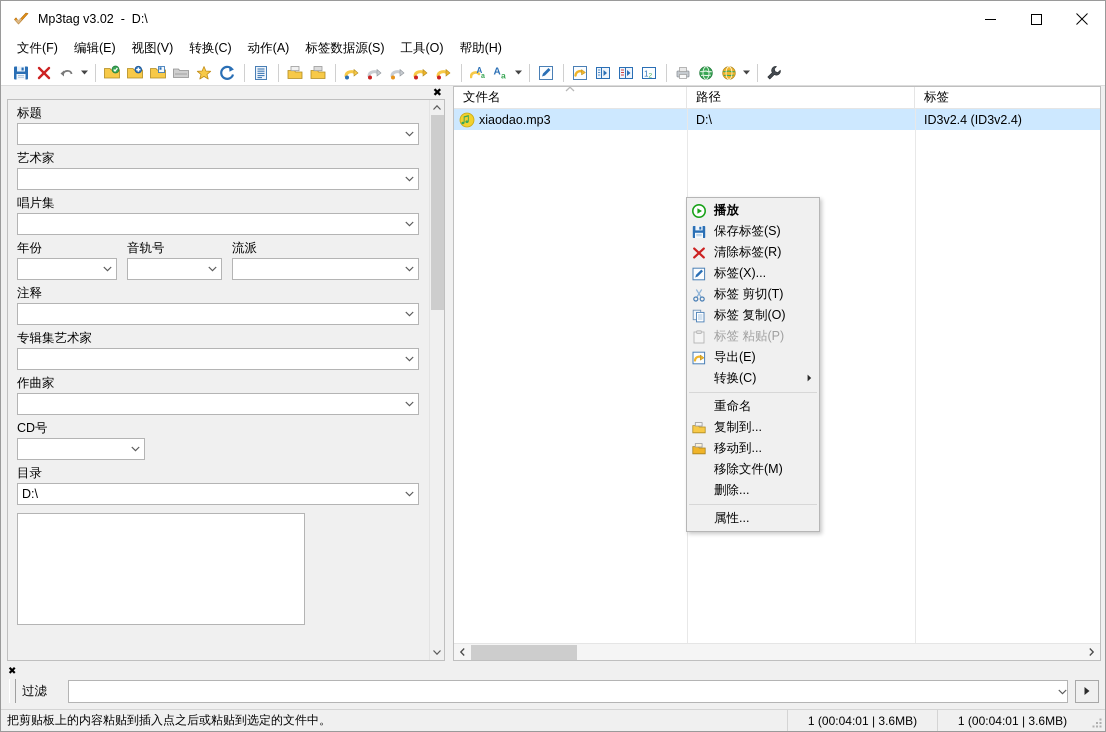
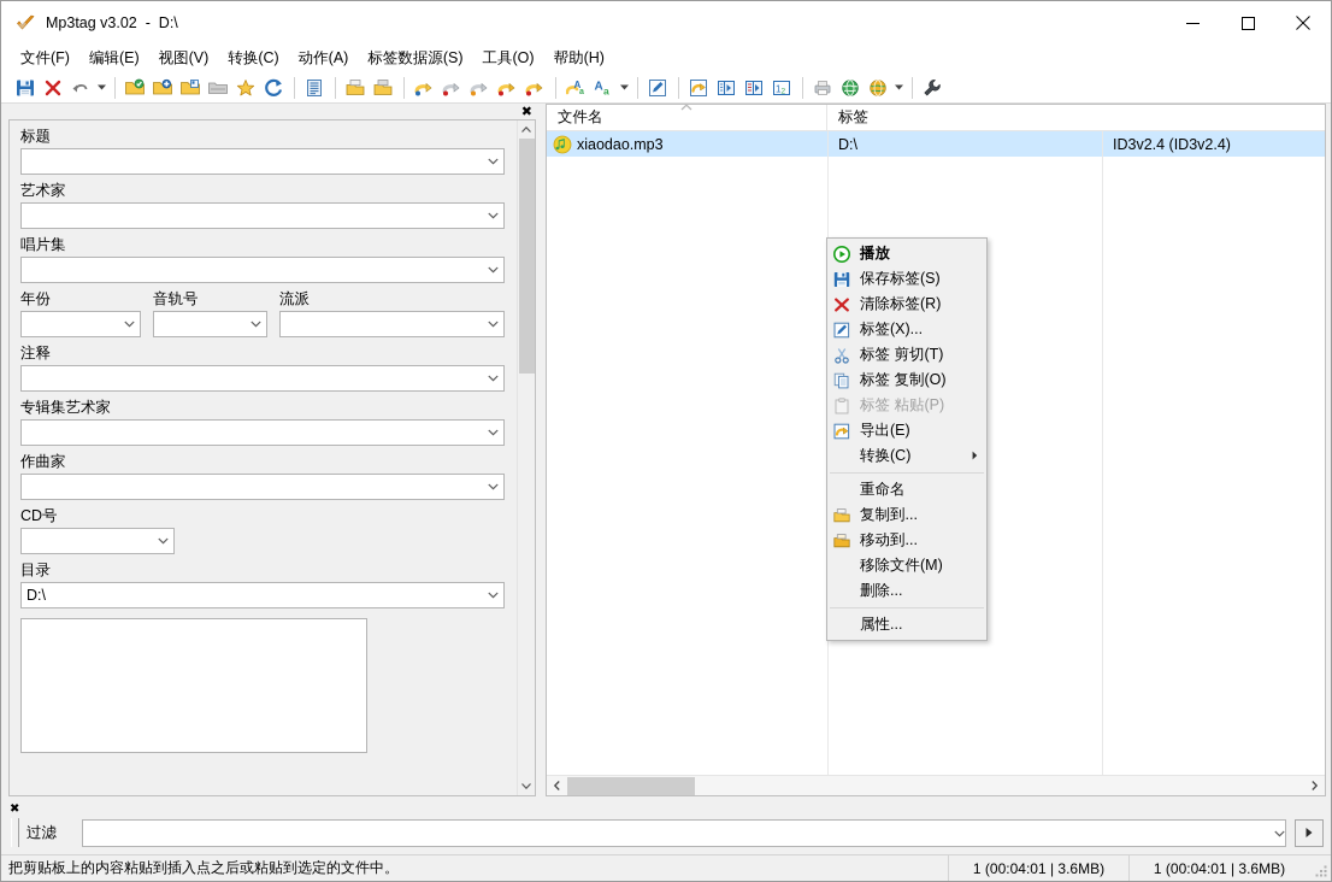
  Mp3tag v3.02 - D:\
  文件(F)
  编辑(E)
  视图(V)
  转换(C)
  动作(A)
  标签数据源(S)
  工具(O)
  帮助(H)
  A
  A
  a
  1
  ✖
  标题
  艺术家
  唱片集
  年份
  音轨号
  流派
  注释
  专辑集艺术家
  作曲家
  CD号
  目录
  D:\
  文件名
- 路径
  标签
  xiaodao.mp3
  D:\
  ID3v2.4 (ID3v2.4)
  播放
  保存标签(S)
  清除标签(R)
  标签(X)...
  标签 剪切(T)
  标签 复制(O)
  标签 粘贴(P)
  导出(E)
  转换(C)
  重命名
  复制到...
  移动到...
  移除文件(M)
  删除...
  属性...
  ✖
  过滤
  把剪贴板上的内容粘贴到插入点之后或粘贴到选定的文件中。
  1 (00:04:01 | 3.6MB)
  1 (00:04:01 | 3.6MB)
